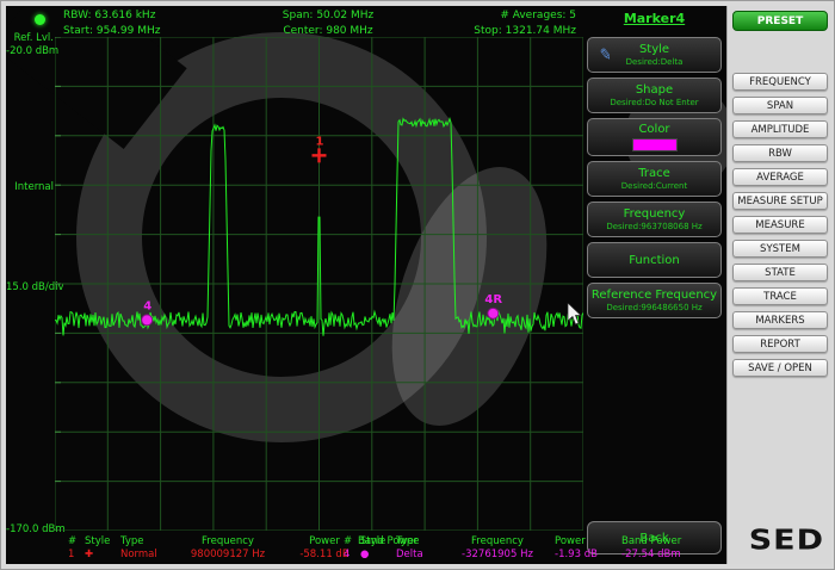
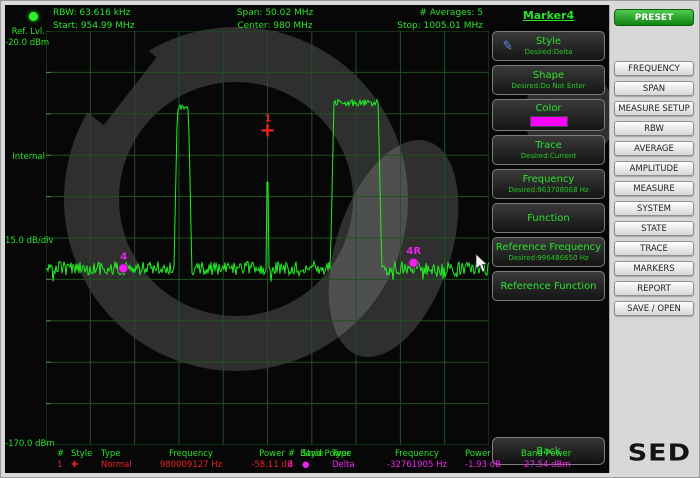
  RBW: 63.616 kHz
  Start: 954.99 MHz
  Span: 50.02 MHz
  Center: 980 MHz
  # Averages: 5
- Stop: 1321.74 MHz
+ Stop: 1005.01 MHz
  Ref. Lvl.
  -20.0 dB
  Internal
  15.0 dB/d
  -170.0 dB
  1
  4
  4R
  Marker4
  Style
  Desired:Delta
  Shape
  Desired:Do Not Enter
  Color
  Trace
  Desired:Current
  Frequency
  Desired:963708068 Hz
  Function
  Reference Frequency
  Desired:996486650 Hz
+ Reference Function
  Back
  # Style Type Frequency Power Band Power
  1 ✚ Normal 980009127 Hz -58.11 dB
  # Style Type Frequency Power Band Power
  4 ● Delta -32761905 Hz -1.93 dB -27.54 dBm
  PRESET
  FREQUENCY
  SPAN
- AMPLITUDE
+ MEASURE SETUP
  RBW
  AVERAGE
- MEASURE SETUP
+ AMPLITUDE
  MEASURE
  SYSTEM
  STATE
  TRACE
  MARKERS
  REPORT
  SAVE / OPEN
  SED
